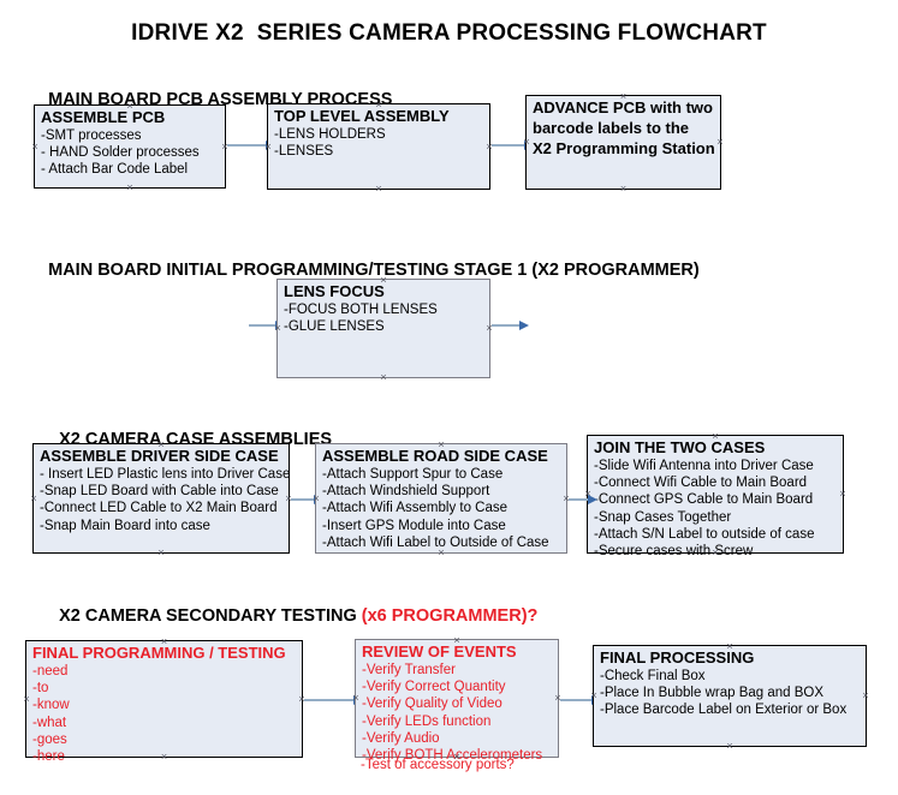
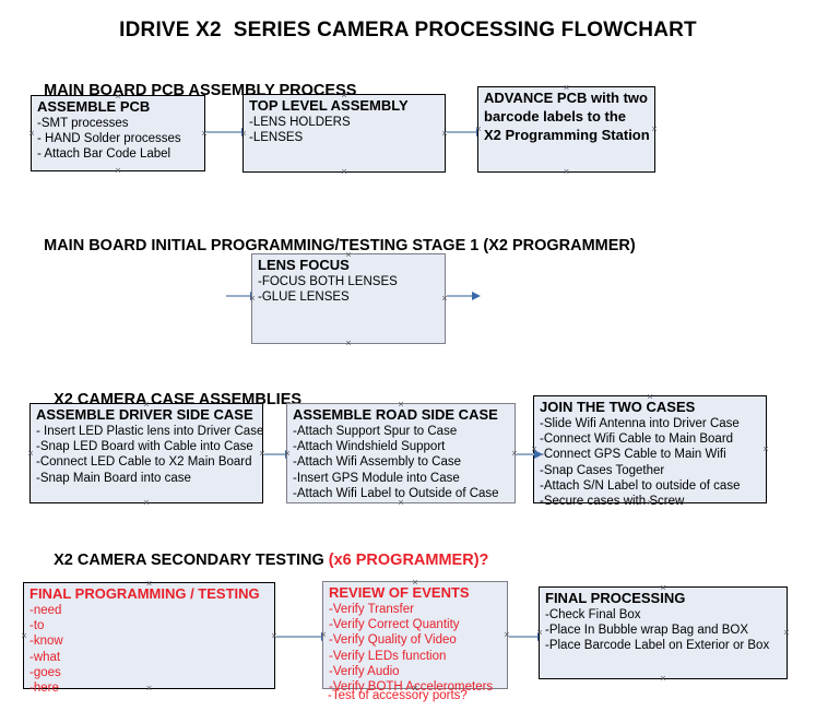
  IDRIVE X2 SERIES CAMERA PROCESSING FLOWCHART
  MAIN BOARD PCB ASSEMBLY PROCESS
  ASSEMBLE PCB
  -SMT processes
  - HAND Solder processes
  - Attach Bar Code Label
  TOP LEVEL ASSEMBLY
  -LENS HOLDERS
  -LENSES
  ADVANCE PCB with two
  barcode labels to the
  X2 Programming Station
  MAIN BOARD INITIAL PROGRAMMING/TESTING STAGE 1 (X2 PROGRAMMER)
  LENS FOCUS
  -FOCUS BOTH LENSES
  -GLUE LENSES
  X2 CAMERA CASE ASSEMBLIES
  ASSEMBLE DRIVER SIDE CASE
  - Insert LED Plastic lens into Driver Case
  -Snap LED Board with Cable into Case
  -Connect LED Cable to X2 Main Board
  -Snap Main Board into case
  ASSEMBLE ROAD SIDE CASE
  -Attach Support Spur to Case
  -Attach Windshield Support
  -Attach Wifi Assembly to Case
  -Insert GPS Module into Case
  -Attach Wifi Label to Outside of Case
  JOIN THE TWO CASES
  -Slide Wifi Antenna into Driver Case
  -Connect Wifi Cable to Main Board
- -Connect GPS Cable to Main Board
+ -Connect GPS Cable to Main Wifi
  -Snap Cases Together
  -Attach S/N Label to outside of case
  -Secure cases with Screw
  X2 CAMERA SECONDARY TESTING (x6 PROGRAMMER)?
  FINAL PROGRAMMING / TESTING
  -need
  -to
  -know
  -what
  -goes
  -here
  REVIEW OF EVENTS
  -Verify Transfer
  -Verify Correct Quantity
  -Verify Quality of Video
  -Verify LEDs function
  -Verify Audio
  -Verify BOTH Accelerometers
  -Test of accessory ports?
  FINAL PROCESSING
  -Check Final Box
  -Place In Bubble wrap Bag and BOX
  -Place Barcode Label on Exterior or Box
